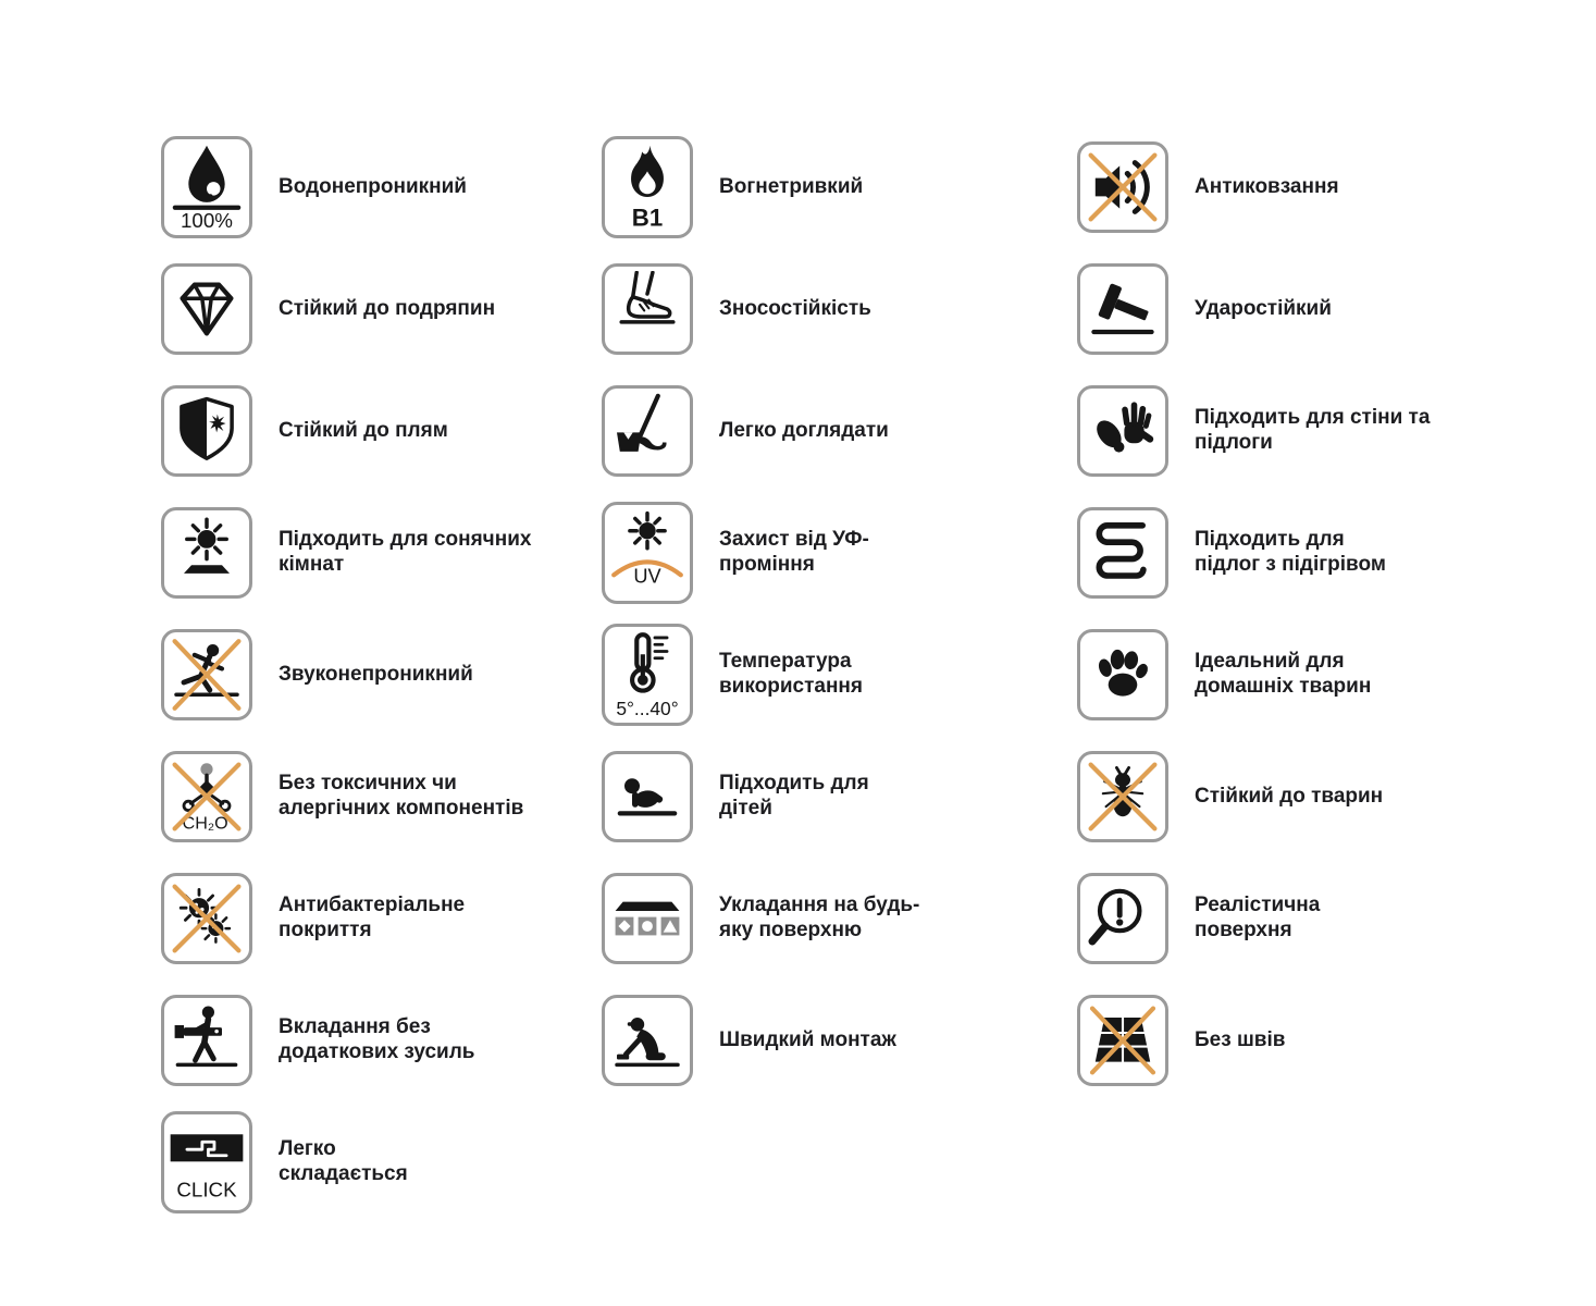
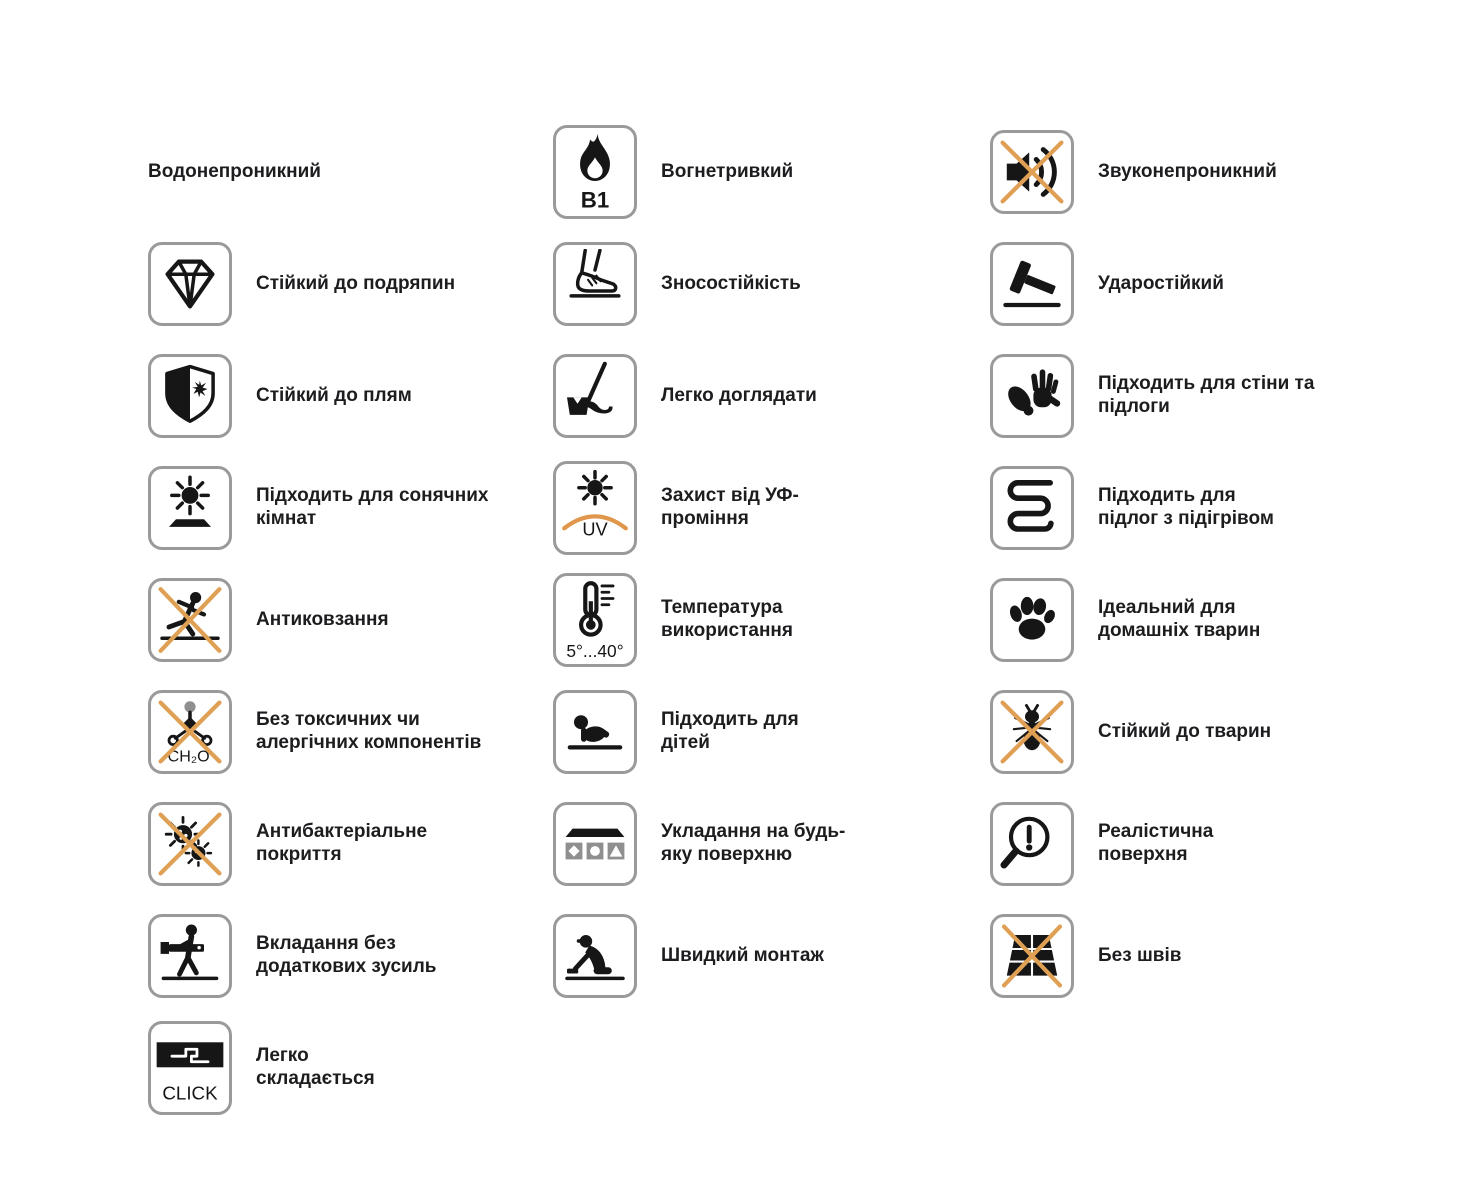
- 100%
  Водонепроникний
  B1
  Вогнетривкий
- Антиковзання
+ Звуконепроникний
  Стійкий до подряпин
  Зносостійкість
  Ударостійкий
  Стійкий до плям
  Легко доглядати
  Підходить для стіни та
  підлоги
  Підходить для сонячних
  кімнат
  UV
  Захист від УФ-
  проміння
  Підходить для
  підлог з підігрівом
- Звуконепроникний
+ Антиковзання
  5°...40°
  Температура
  використання
  Ідеальний для
  домашніх тварин
  CH₂O
  Без токсичних чи
  алергічних компонентів
  Підходить для
  дітей
  Стійкий до тварин
  Антибактеріальне
  покриття
  Укладання на будь-
  яку поверхню
  Реалістична
  поверхня
  Вкладання без
  додаткових зусиль
  Швидкий монтаж
  Без швів
  CLICK
  Легко
  складається
